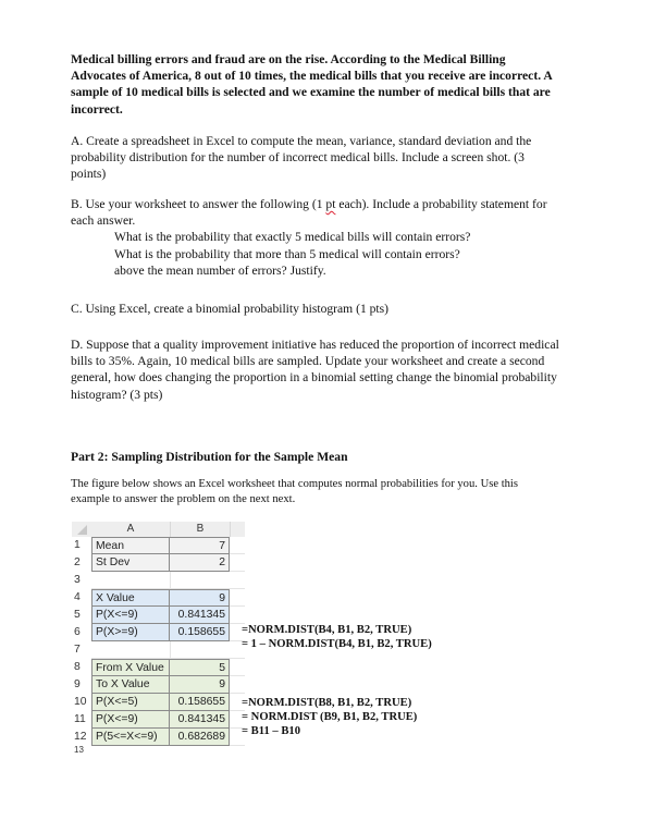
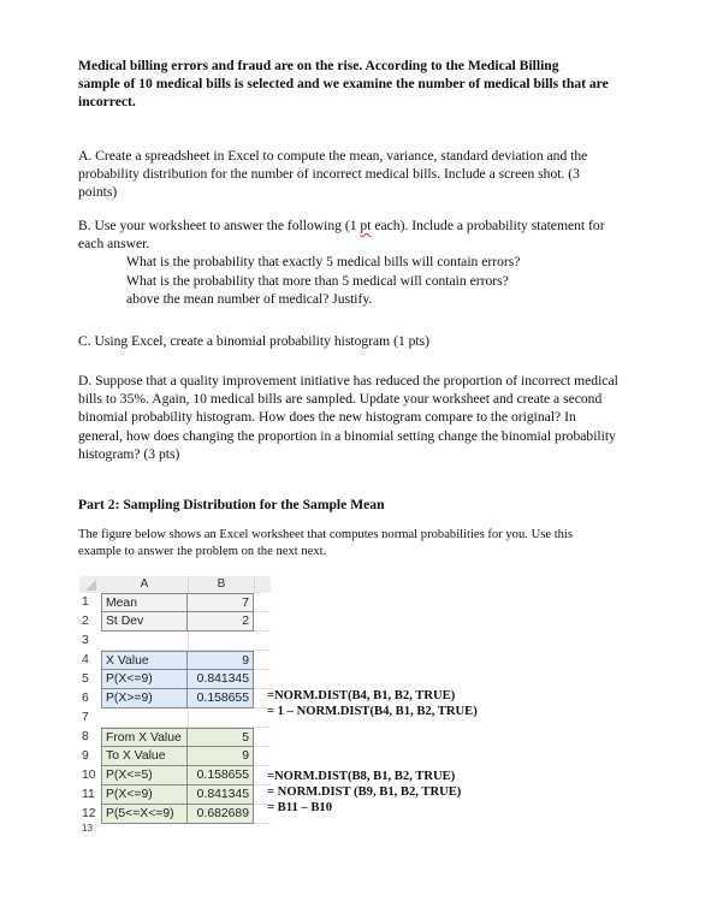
  Medical billing errors and fraud are on the rise. According to the Medical Billing
- Advocates of America, 8 out of 10 times, the medical bills that you receive are incorrect. A
  sample of 10 medical bills is selected and we examine the number of medical bills that are
  incorrect.
  A. Create a spreadsheet in Excel to compute the mean, variance, standard deviation and the
  probability distribution for the number of incorrect medical bills. Include a screen shot. (3
  points)
  B. Use your worksheet to answer the following (1 pt each). Include a probability statement for
  each answer.
  What is the probability that exactly 5 medical bills will contain errors?
  What is the probability that more than 5 medical will contain errors?
- above the mean number of errors? Justify.
+ above the mean number of medical? Justify.
  C. Using Excel, create a binomial probability histogram (1 pts)
  D. Suppose that a quality improvement initiative has reduced the proportion of incorrect medical
  bills to 35%. Again, 10 medical bills are sampled. Update your worksheet and create a second
+ binomial probability histogram. How does the new histogram compare to the original? In
  general, how does changing the proportion in a binomial setting change the binomial probability
  histogram? (3 pts)
  Part 2: Sampling Distribution for the Sample Mean
  The figure below shows an Excel worksheet that computes normal probabilities for you. Use this
  example to answer the problem on the next next.
  A
  B
  1
  Mean
  7
  2
  St Dev
  2
  3
  4
  X Value
  9
  5
  P(X<=9)
  0.841345
  6
  P(X>=9)
  0.158655
  7
  8
  From X Value
  5
  9
  To X Value
  9
  10
  P(X<=5)
  0.158655
  11
  P(X<=9)
  0.841345
  12
  P(5<=X<=9)
  0.682689
  13
  =NORM.DIST(B4, B1, B2, TRUE)
  = 1 – NORM.DIST(B4, B1, B2, TRUE)
  =NORM.DIST(B8, B1, B2, TRUE)
  = NORM.DIST (B9, B1, B2, TRUE)
  = B11 – B10
